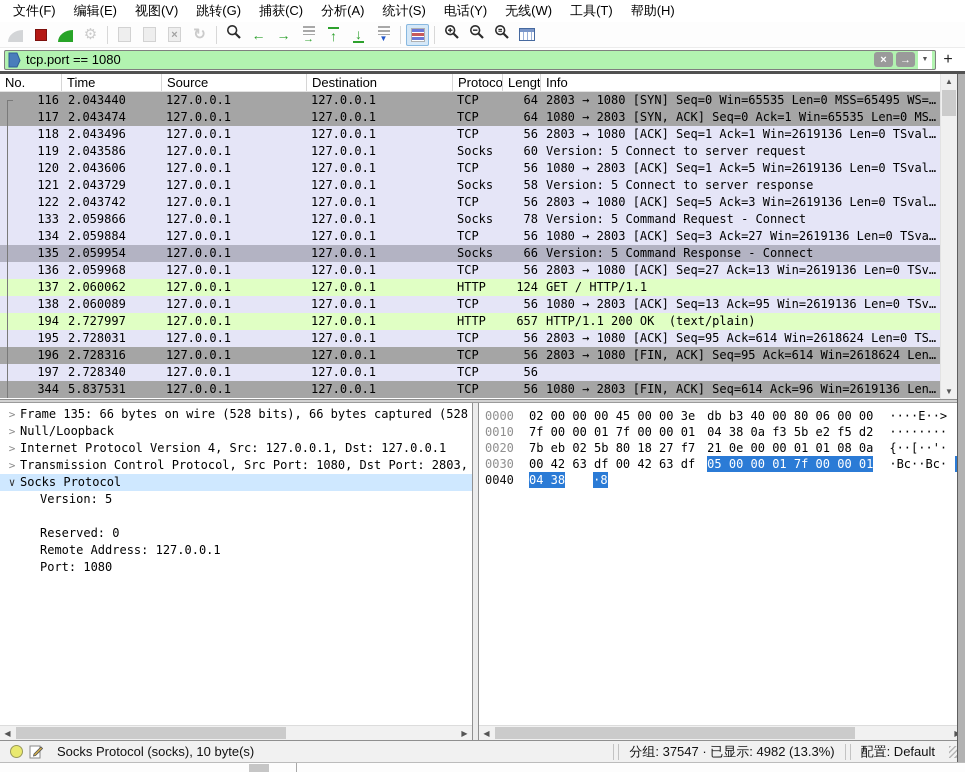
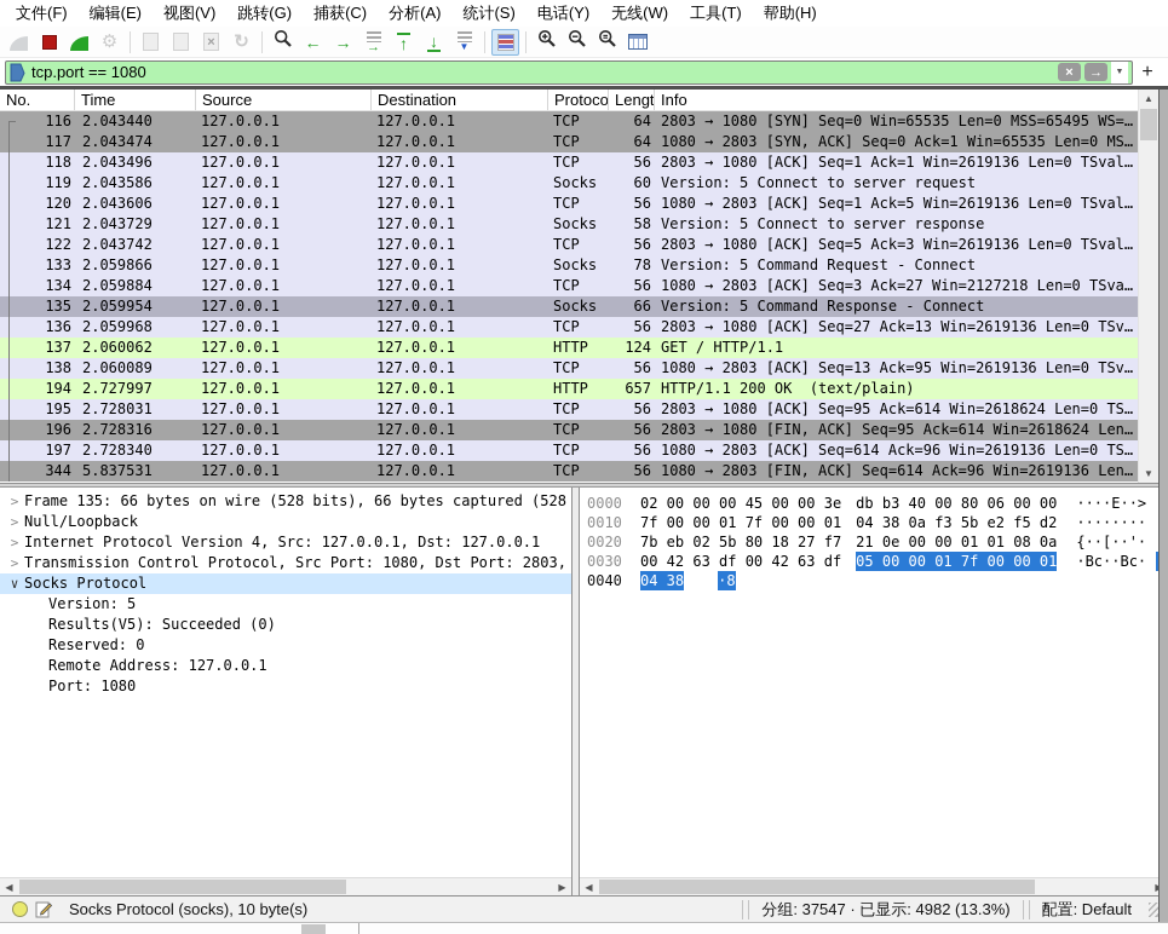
  文件(F)
  编辑(E)
  视图(V)
  跳转(G)
  捕获(C)
  分析(A)
  统计(S)
  电话(Y)
  无线(W)
  工具(T)
  帮助(H)
  ⚙
  ×
  ↻
  ←
  →
  →
  ↑
  ↓
  ▼
  tcp.port == 1080
  ×
  →
  +
  No.
  Time
  Source
  Destination
  Protoco
  Lengt
  Info
  116
  2.043440
  127.0.0.1
  127.0.0.1
  TCP
  64
  2803 → 1080 [SYN] Seq=0 Win=65535 Len=0 MSS=65495 WS=…
  117
  2.043474
  127.0.0.1
  127.0.0.1
  TCP
  64
  1080 → 2803 [SYN, ACK] Seq=0 Ack=1 Win=65535 Len=0 MS…
  118
  2.043496
  127.0.0.1
  127.0.0.1
  TCP
  56
  2803 → 1080 [ACK] Seq=1 Ack=1 Win=2619136 Len=0 TSval…
  119
  2.043586
  127.0.0.1
  127.0.0.1
  Socks
  60
  Version: 5 Connect to server request
  120
  2.043606
  127.0.0.1
  127.0.0.1
  TCP
  56
  1080 → 2803 [ACK] Seq=1 Ack=5 Win=2619136 Len=0 TSval…
  121
  2.043729
  127.0.0.1
  127.0.0.1
  Socks
  58
  Version: 5 Connect to server response
  122
  2.043742
  127.0.0.1
  127.0.0.1
  TCP
  56
  2803 → 1080 [ACK] Seq=5 Ack=3 Win=2619136 Len=0 TSval…
  133
  2.059866
  127.0.0.1
  127.0.0.1
  Socks
  78
  Version: 5 Command Request - Connect
  134
  2.059884
  127.0.0.1
  127.0.0.1
  TCP
  56
- 1080 → 2803 [ACK] Seq=3 Ack=27 Win=2619136 Len=0 TSva…
+ 1080 → 2803 [ACK] Seq=3 Ack=27 Win=2127218 Len=0 TSva…
  135
  2.059954
  127.0.0.1
  127.0.0.1
  Socks
  66
  Version: 5 Command Response - Connect
  136
  2.059968
  127.0.0.1
  127.0.0.1
  TCP
  56
  2803 → 1080 [ACK] Seq=27 Ack=13 Win=2619136 Len=0 TSv…
  137
  2.060062
  127.0.0.1
  127.0.0.1
  HTTP
  124
  GET / HTTP/1.1
  138
  2.060089
  127.0.0.1
  127.0.0.1
  TCP
  56
  1080 → 2803 [ACK] Seq=13 Ack=95 Win=2619136 Len=0 TSv…
  194
  2.727997
  127.0.0.1
  127.0.0.1
  HTTP
  657
  HTTP/1.1 200 OK (text/plain)
  195
  2.728031
  127.0.0.1
  127.0.0.1
  TCP
  56
  2803 → 1080 [ACK] Seq=95 Ack=614 Win=2618624 Len=0 TS…
  196
  2.728316
  127.0.0.1
  127.0.0.1
  TCP
  56
  2803 → 1080 [FIN, ACK] Seq=95 Ack=614 Win=2618624 Len…
  197
  2.728340
  127.0.0.1
  127.0.0.1
  TCP
  56
+ 1080 → 2803 [ACK] Seq=614 Ack=96 Win=2619136 Len=0 TS…
  344
  5.837531
  127.0.0.1
  127.0.0.1
  TCP
  56
  1080 → 2803 [FIN, ACK] Seq=614 Ack=96 Win=2619136 Len…
  ▲
  ▼
  >
  Frame 135: 66 bytes on wire (528 bits), 66 bytes captured (528
  >
  Null/Loopback
  >
  Internet Protocol Version 4, Src: 127.0.0.1, Dst: 127.0.0.1
  >
  Transmission Control Protocol, Src Port: 1080, Dst Port: 2803,
  ∨
  Socks Protocol
  Version: 5
+ Results(V5): Succeeded (0)
  Reserved: 0
  Remote Address: 127.0.0.1
  Port: 1080
  ◀
  ▶
  0000
  02 00 00 00 45 00 00 3e
  db b3 40 00 80 06 00 00
  ····E··>
  0010
  7f 00 00 01 7f 00 00 01
  04 38 0a f3 5b e2 f5 d2
  ········
  0020
  7b eb 02 5b 80 18 27 f7
  21 0e 00 00 01 01 08 0a
  {··[··'·
  0030
  00 42 63 df 00 42 63 df
  05 00 00 01 7f 00 00 01
  ·Bc··Bc·
  0040
  04 38
  ·8
  ◀
  Socks Protocol (socks), 10 byte(s)
  分组: 37547 · 已显示: 4982 (13.3%)
  配置: Default
